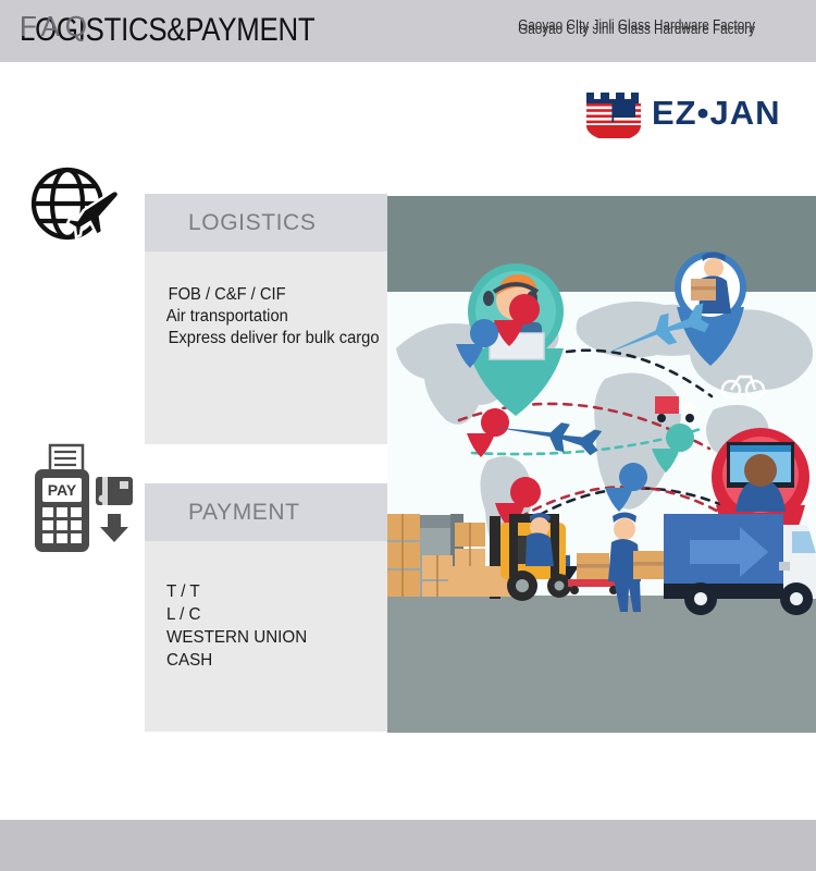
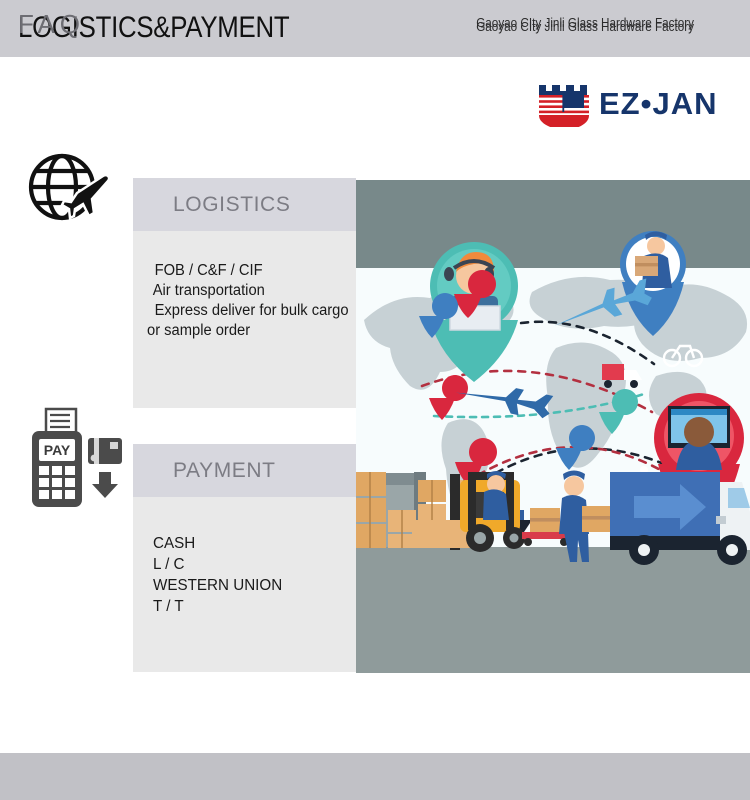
  LOGISTICS&PAYMENT
  Gaoyao CIty Jinli Glass Hardware Factory
  EZ•JAN
  PAY
  LOGISTICS
  FOB / C&F / CIF
  Air transportation
  Express deliver for bulk cargo
+ or sample order
  PAYMENT
- T / T
+ CASH
  L / C
  WESTERN UNION
- CASH
+ T / T
  FAQ
  Gaoyao CIty Jinli Glass Hardware Factory
